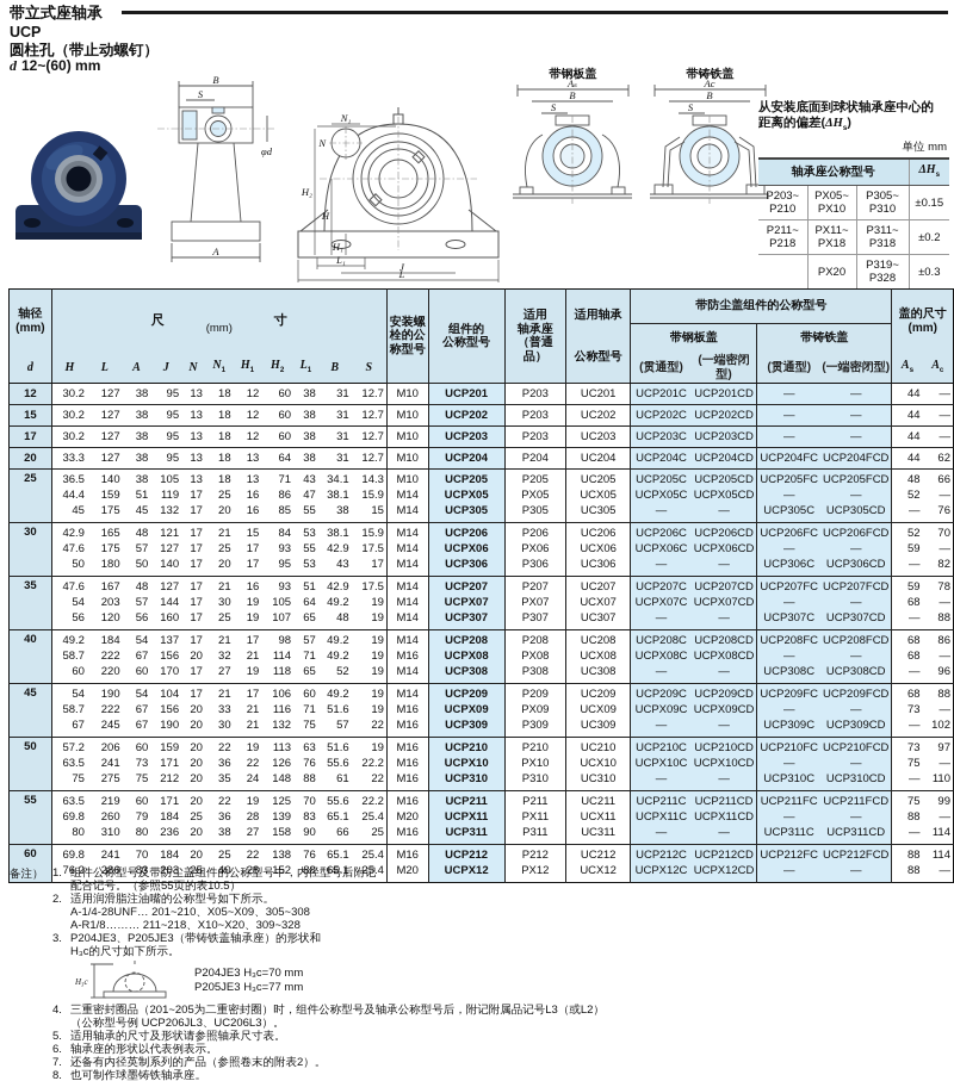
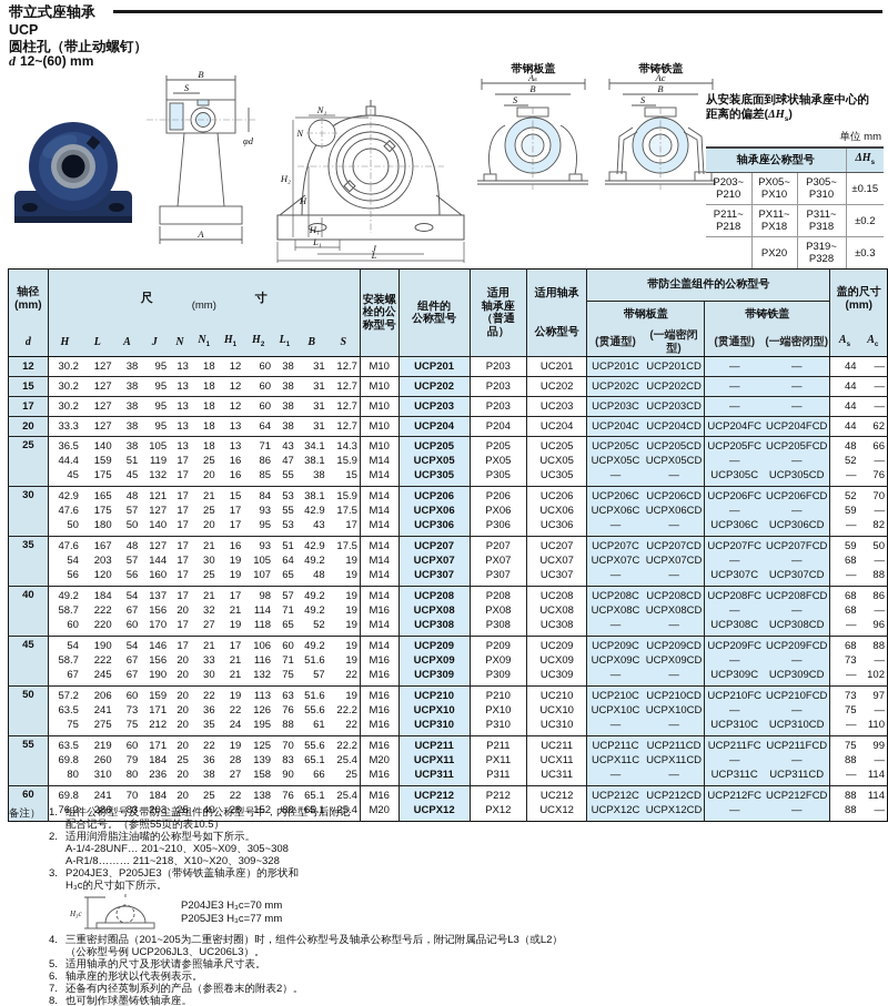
  带立式座轴承
  UCP
  圆柱孔（带止动螺钉）
  d 12~(60) mm
  B
  S
  φd
  A
  N₁
  N
  H₂
  H
  H₁
  L₁
  J
  L
  带钢板盖
  Aₛ
  B
  S
  带铸铁盖
  Ac
  B
  S
  从安装底面到球状轴承座中心的
  距离的偏差(ΔH )
  单位 mm
  轴承座公称型号	ΔH
  P203~ P210	PX05~ PX10	P305~ P310	±0.15
  P211~ P218	PX11~ PX18	P311~ P318	±0.2
  	PX20	P319~ P328	±0.3
  轴径 (mm)	尺寸 (mm)	安装螺 栓的公 称型号	组件的 公称型号	适用 轴承座 （普通品）	适用轴承 公称型号	带防尘盖组件的公称型号	盖的尺寸 (mm)
  带钢板盖	带铸铁盖
  d	H	L	A	J	N	N	H	H	L	B	S	(贯通型)	(一端密闭型)	(贯通型)	(一端密闭型)	A	A
  12	30.2	127	38	95	13	18	12	60	38	31	12.7	M10	UCP201	P203	UC201	UCP201C	UCP201CD	—	—	44	—
  15	30.2	127	38	95	13	18	12	60	38	31	12.7	M10	UCP202	P203	UC202	UCP202C	UCP202CD	—	—	44	—
  17	30.2	127	38	95	13	18	12	60	38	31	12.7	M10	UCP203	P203	UC203	UCP203C	UCP203CD	—	—	44	—
  20	33.3	127	38	95	13	18	13	64	38	31	12.7	M10	UCP204	P204	UC204	UCP204C	UCP204CD	UCP204FC	UCP204FCD	44	62
  25	36.5	140	38	105	13	18	13	71	43	34.1	14.3	M10	UCP205	P205	UC205	UCP205C	UCP205CD	UCP205FC	UCP205FCD	48	66
  44.4	159	51	119	17	25	16	86	47	38.1	15.9	M14	UCPX05	PX05	UCX05	UCPX05C	UCPX05CD	—	—	52	—
  45	175	45	132	17	20	16	85	55	38	15	M14	UCP305	P305	UC305	—	—	UCP305C	UCP305CD	—	76
  30	42.9	165	48	121	17	21	15	84	53	38.1	15.9	M14	UCP206	P206	UC206	UCP206C	UCP206CD	UCP206FC	UCP206FCD	52	70
  47.6	175	57	127	17	25	17	93	55	42.9	17.5	M14	UCPX06	PX06	UCX06	UCPX06C	UCPX06CD	—	—	59	—
  50	180	50	140	17	20	17	95	53	43	17	M14	UCP306	P306	UC306	—	—	UCP306C	UCP306CD	—	82
- 35	47.6	167	48	127	17	21	16	93	51	42.9	17.5	M14	UCP207	P207	UC207	UCP207C	UCP207CD	UCP207FC	UCP207FCD	59	78
+ 35	47.6	167	48	127	17	21	16	93	51	42.9	17.5	M14	UCP207	P207	UC207	UCP207C	UCP207CD	UCP207FC	UCP207FCD	59	50
  54	203	57	144	17	30	19	105	64	49.2	19	M14	UCPX07	PX07	UCX07	UCPX07C	UCPX07CD	—	—	68	—
  56	120	56	160	17	25	19	107	65	48	19	M14	UCP307	P307	UC307	—	—	UCP307C	UCP307CD	—	88
  40	49.2	184	54	137	17	21	17	98	57	49.2	19	M14	UCP208	P208	UC208	UCP208C	UCP208CD	UCP208FC	UCP208FCD	68	86
  58.7	222	67	156	20	32	21	114	71	49.2	19	M16	UCPX08	PX08	UCX08	UCPX08C	UCPX08CD	—	—	68	—
  60	220	60	170	17	27	19	118	65	52	19	M14	UCP308	P308	UC308	—	—	UCP308C	UCP308CD	—	96
- 45	54	190	54	104	17	21	17	106	60	49.2	19	M14	UCP209	P209	UC209	UCP209C	UCP209CD	UCP209FC	UCP209FCD	68	88
+ 45	54	190	54	146	17	21	17	106	60	49.2	19	M14	UCP209	P209	UC209	UCP209C	UCP209CD	UCP209FC	UCP209FCD	68	88
  58.7	222	67	156	20	33	21	116	71	51.6	19	M16	UCPX09	PX09	UCX09	UCPX09C	UCPX09CD	—	—	73	—
  67	245	67	190	20	30	21	132	75	57	22	M16	UCP309	P309	UC309	—	—	UCP309C	UCP309CD	—	102
  50	57.2	206	60	159	20	22	19	113	63	51.6	19	M16	UCP210	P210	UC210	UCP210C	UCP210CD	UCP210FC	UCP210FCD	73	97
  63.5	241	73	171	20	36	22	126	76	55.6	22.2	M16	UCPX10	PX10	UCX10	UCPX10C	UCPX10CD	—	—	75	—
- 75	275	75	212	20	35	24	148	88	61	22	M16	UCP310	P310	UC310	—	—	UCP310C	UCP310CD	—	110
+ 75	275	75	212	20	35	24	195	88	61	22	M16	UCP310	P310	UC310	—	—	UCP310C	UCP310CD	—	110
  55	63.5	219	60	171	20	22	19	125	70	55.6	22.2	M16	UCP211	P211	UC211	UCP211C	UCP211CD	UCP211FC	UCP211FCD	75	99
  69.8	260	79	184	25	36	28	139	83	65.1	25.4	M20	UCPX11	PX11	UCX11	UCPX11C	UCPX11CD	—	—	88	—
  80	310	80	236	20	38	27	158	90	66	25	M16	UCP311	P311	UC311	—	—	UCP311C	UCP311CD	—	114
  60	69.8	241	70	184	20	25	22	138	76	65.1	25.4	M16	UCP212	P212	UC212	UCP212C	UCP212CD	UCP212FC	UCP212FCD	88	114
  76.2	286	83	203	25	40	28	152	88	65.1	25.4	M20	UCPX12	PX12	UCX12	UCPX12C	UCPX12CD	—	—	88	—
  备注）
  1.
  组件公称型号及带防尘盖组件的公称型号中，内径型号后附记
  配合记号。（参照55页的表10.5）
  2.
  适用润滑脂注油嘴的公称型号如下所示。
  A-1/4-28UNF… 201~210、X05~X09、305~308
  A-R1/8……… 211~218、X10~X20、309~328
  3.
  P204JE3、P205JE3（带铸铁盖轴承座）的形状和
  H₃c的尺寸如下所示。
  H₃c
  P204JE3 H₃c=70 mm
  P205JE3 H₃c=77 mm
  4.
  三重密封圈品（201~205为二重密封圈）时，组件公称型号及轴承公称型号后，附记附属品记号L3（或L2）
  （公称型号例 UCP206JL3、UC206L3）。
  5.
  适用轴承的尺寸及形状请参照轴承尺寸表。
  6.
  轴承座的形状以代表例表示。
  7.
  还备有内径英制系列的产品（参照卷末的附表2）。
  8.
  也可制作球墨铸铁轴承座。
